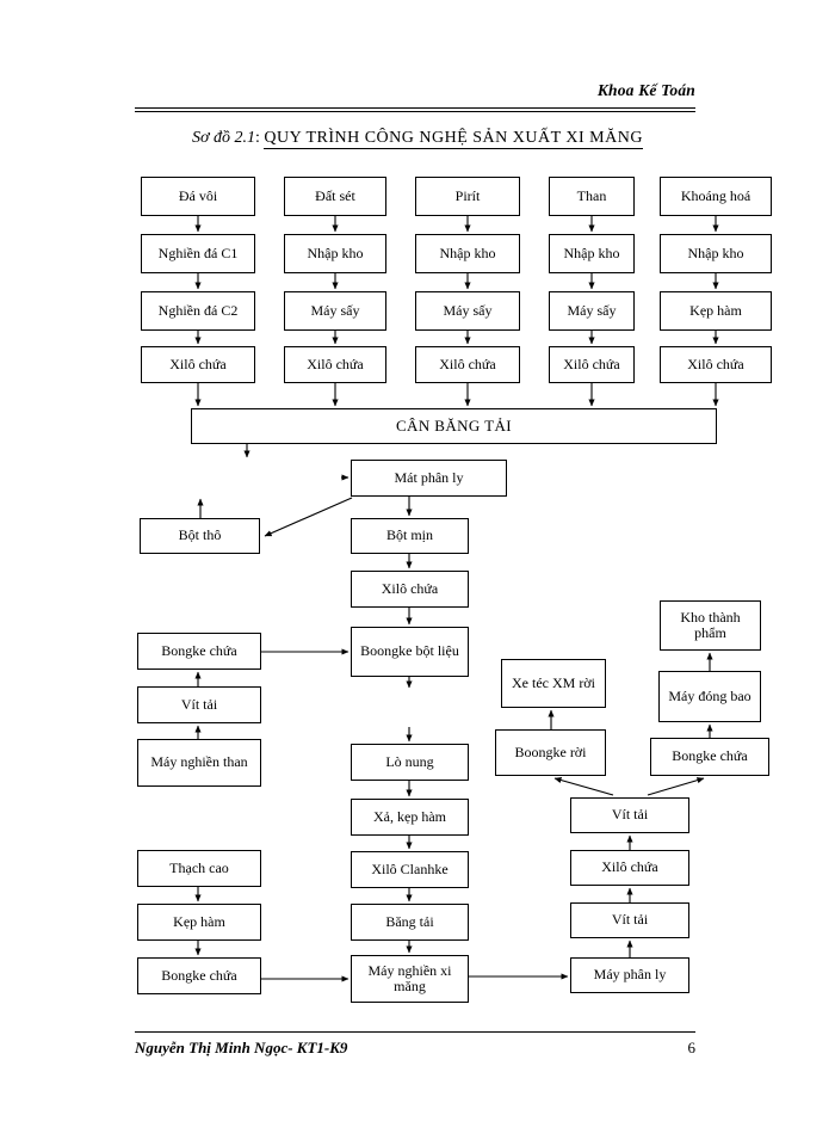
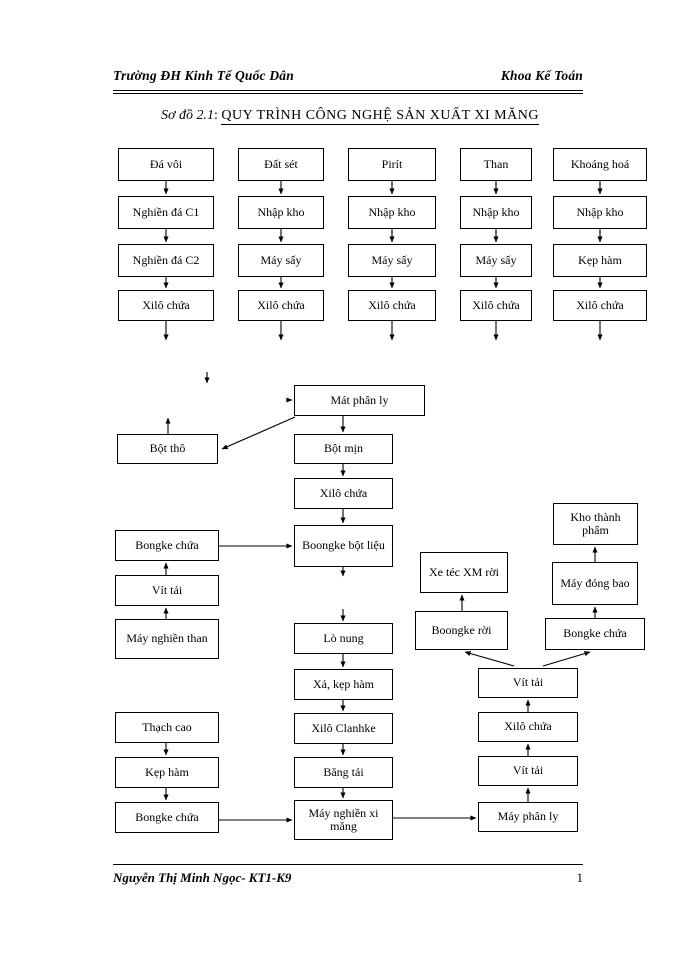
+ Trường ĐH Kinh Tế Quốc Dân
  Khoa Kế Toán
  Sơ đồ 2.1: QUY TRÌNH CÔNG NGHỆ SẢN XUẤT XI MĂNG
  Đá vôi
  Đất sét
  Pirít
  Than
  Khoáng hoá
  Nghiền đá C1
  Nhập kho
  Nhập kho
  Nhập kho
  Nhập kho
  Nghiền đá C2
  Máy sấy
  Máy sấy
  Máy sấy
  Kẹp hàm
  Xilô chứa
  Xilô chứa
  Xilô chứa
  Xilô chứa
  Xilô chứa
- CÂN BĂNG TẢI
  Mát phân ly
  Bột thô
  Bột mịn
  Xilô chứa
  Boongke bột liệu
  Lò nung
  Xả, kẹp hàm
  Xilô Clanhke
  Băng tải
  Máy nghiền xi măng
  Bongke chứa
  Vít tải
  Máy nghiền than
  Thạch cao
  Kẹp hàm
  Bongke chứa
  Xe téc XM rời
  Boongke rời
  Kho thành phẩm
  Máy đóng bao
  Bongke chứa
  Vít tải
  Xilô chứa
  Vít tải
  Máy phân ly
  Nguyễn Thị Minh Ngọc- KT1-K9
- 6
+ 1
